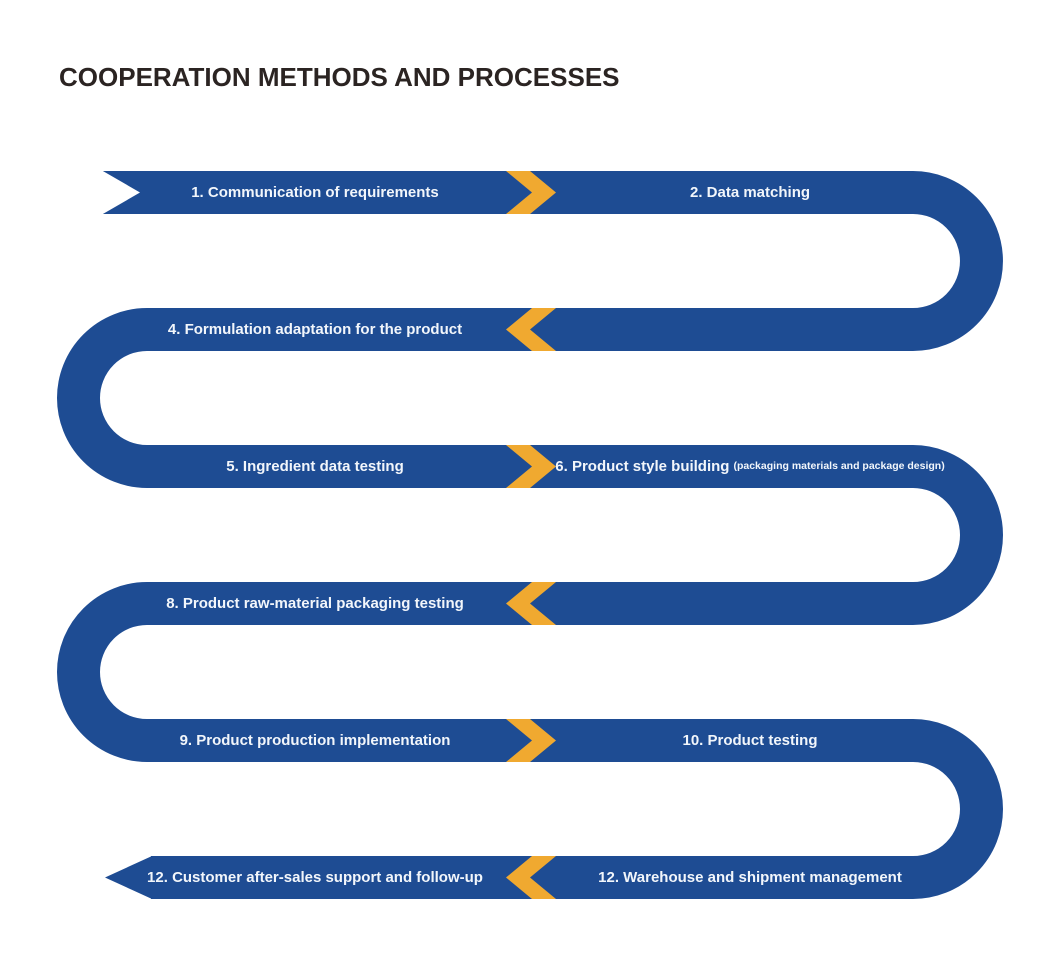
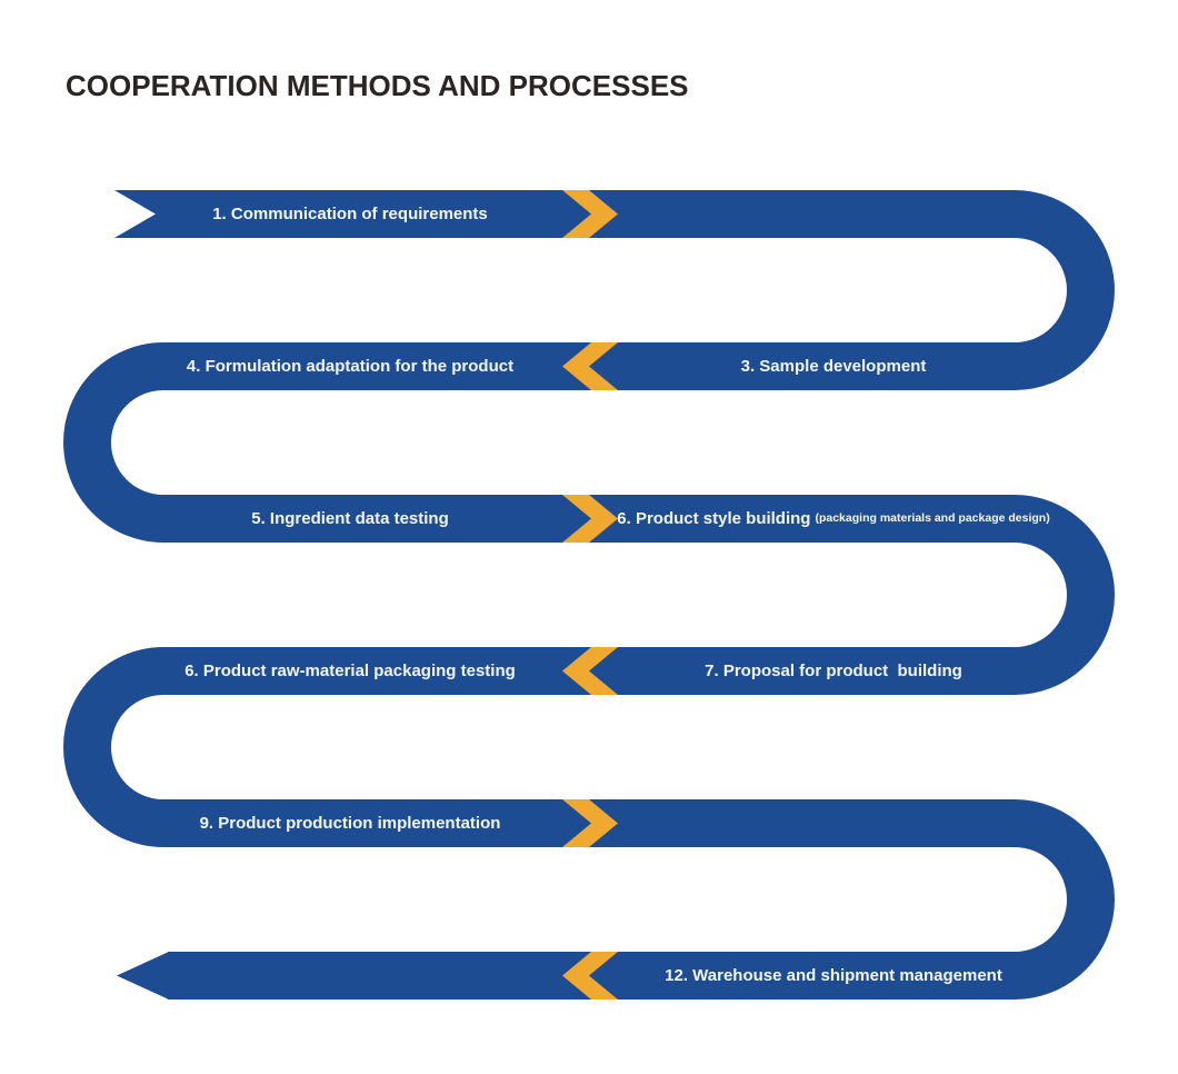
  COOPERATION METHODS AND PROCESSES
  1. Communication of requirements
- 2. Data matching
  4. Formulation adaptation for the product
+ 3. Sample development
  5. Ingredient data testing
  6. Product style building
  (packaging materials and package design)
- 8. Product raw-material packaging testing
+ 6. Product raw-material packaging testing
+ 7. Proposal for product building
  9. Product production implementation
- 10. Product testing
- 12. Customer after-sales support and follow-up
  12. Warehouse and shipment management
